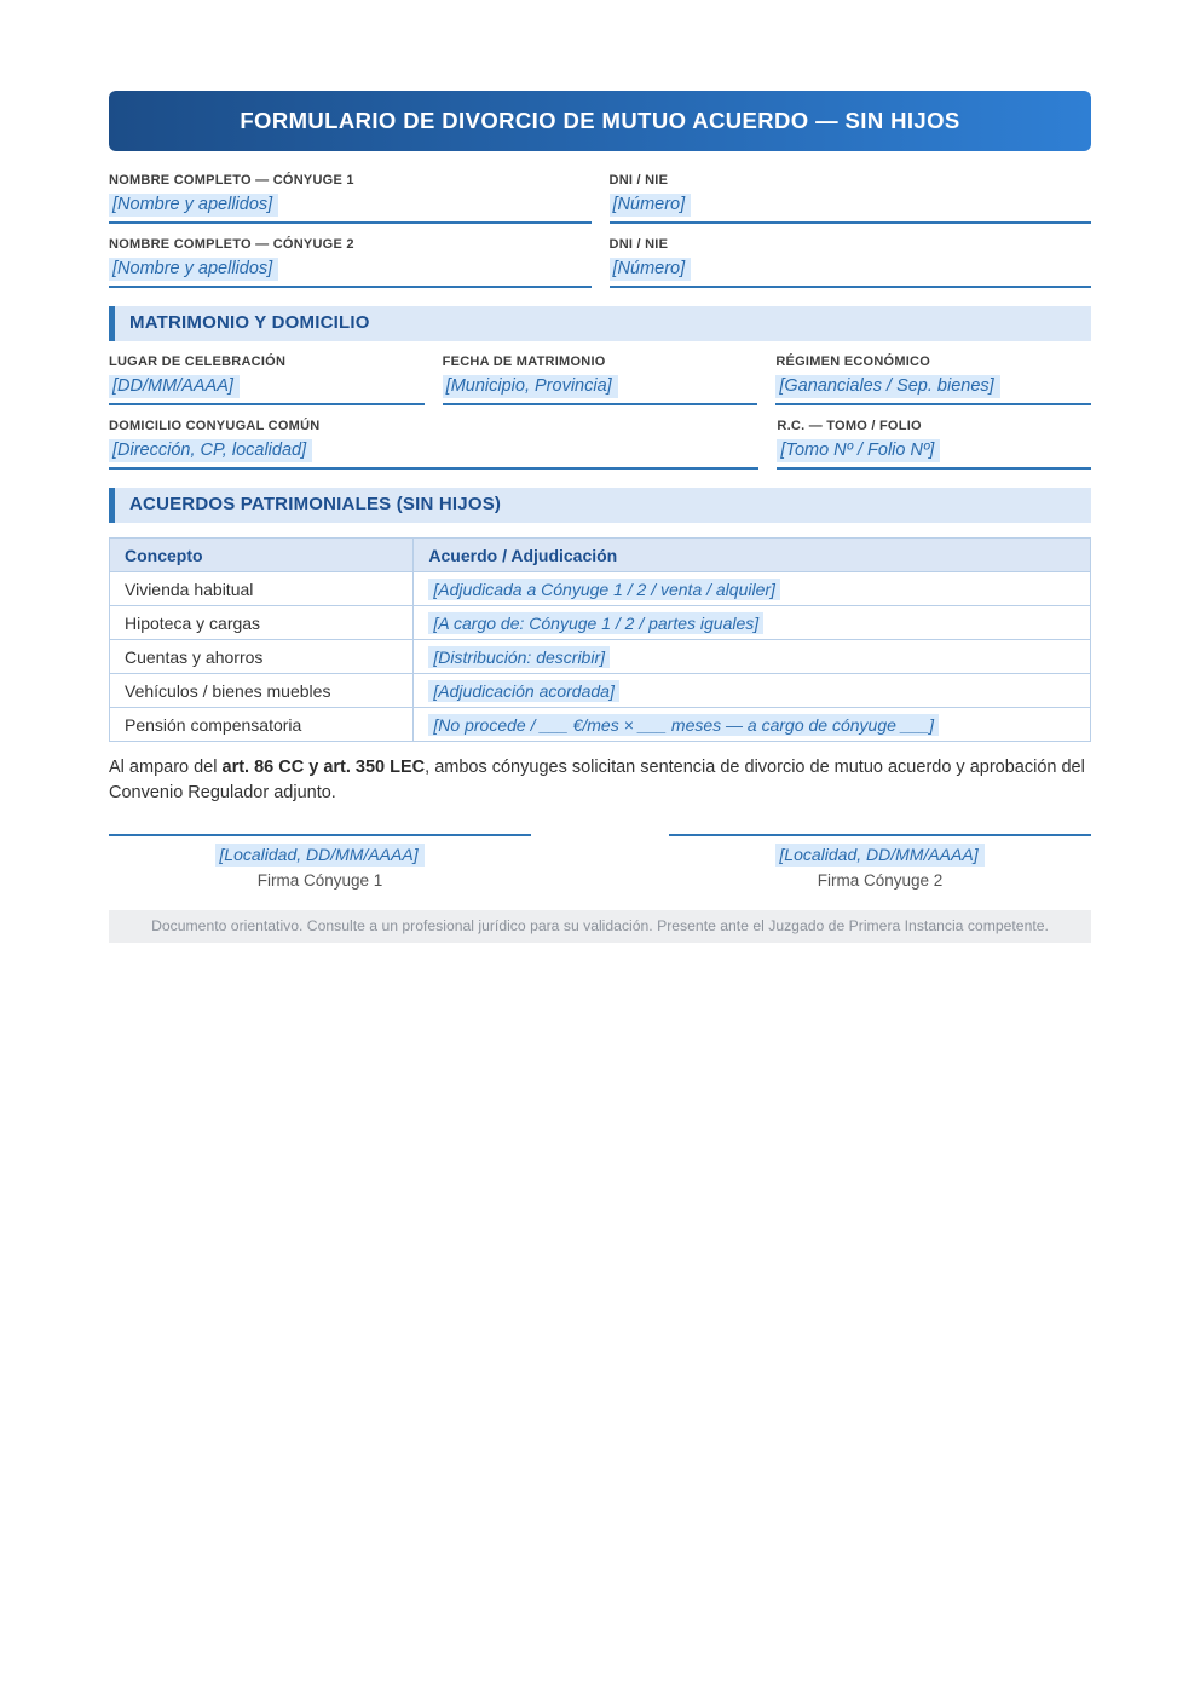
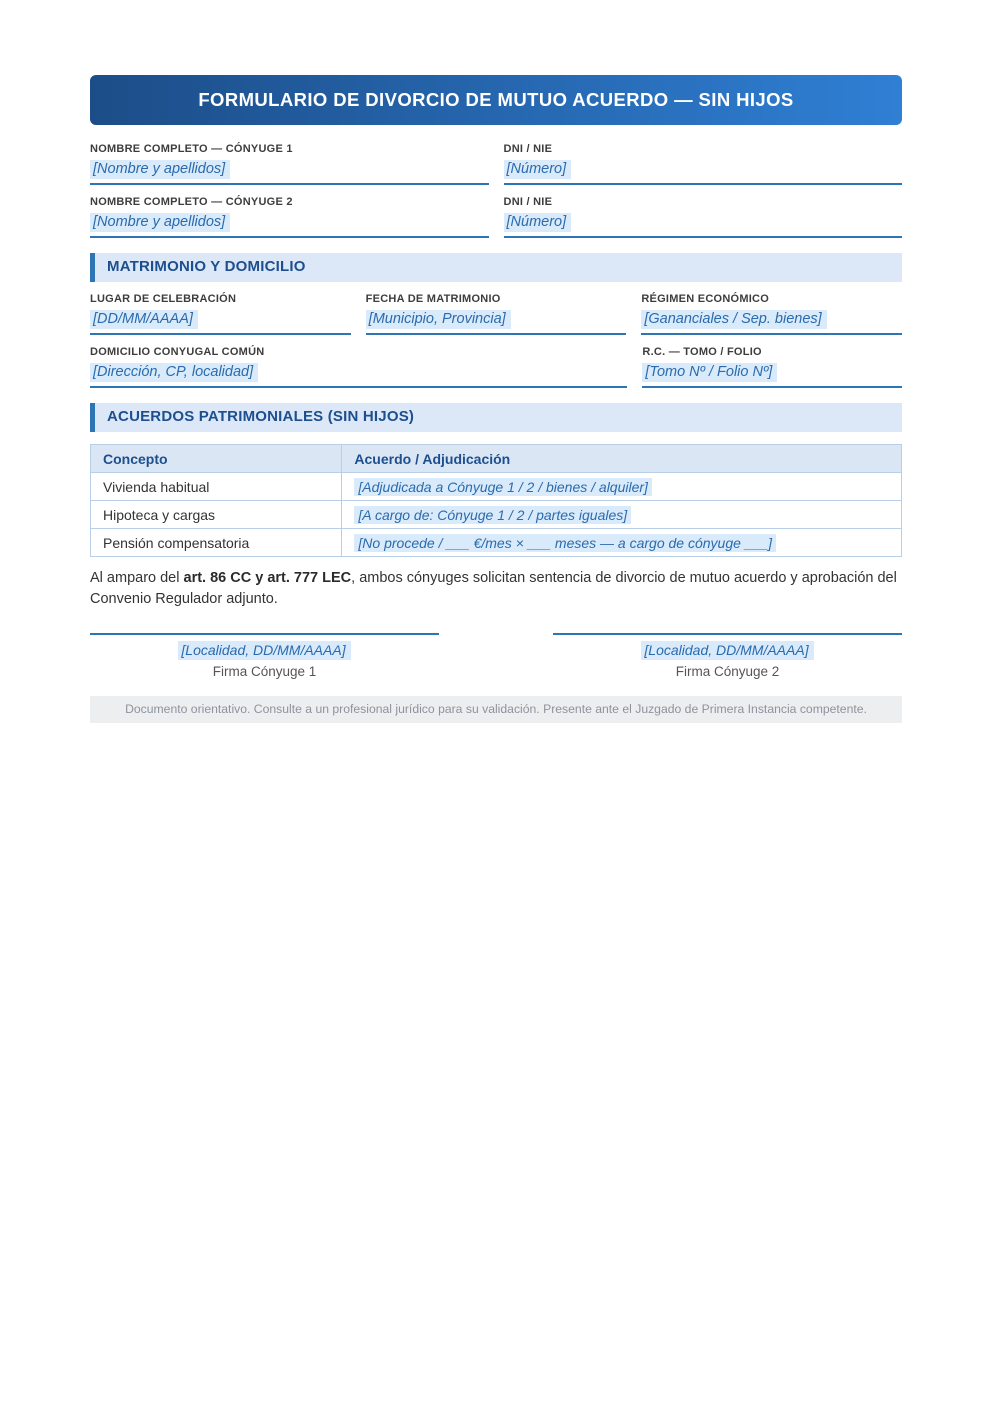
  FORMULARIO DE DIVORCIO DE MUTUO ACUERDO — SIN HIJOS
  NOMBRE COMPLETO — CÓNYUGE 1
  [Nombre y apellidos]
  DNI / NIE
  [Número]
  NOMBRE COMPLETO — CÓNYUGE 2
  [Nombre y apellidos]
  DNI / NIE
  [Número]
  MATRIMONIO Y DOMICILIO
  LUGAR DE CELEBRACIÓN
  [DD/MM/AAAA]
  FECHA DE MATRIMONIO
  [Municipio, Provincia]
  RÉGIMEN ECONÓMICO
  [Gananciales / Sep. bienes]
  DOMICILIO CONYUGAL COMÚN
  [Dirección, CP, localidad]
  R.C. — TOMO / FOLIO
  [Tomo Nº / Folio Nº]
  ACUERDOS PATRIMONIALES (SIN HIJOS)
  Concepto	Acuerdo / Adjudicación
- Vivienda habitual	[Adjudicada a Cónyuge 1 / 2 / venta / alquiler]
+ Vivienda habitual	[Adjudicada a Cónyuge 1 / 2 / bienes / alquiler]
  Hipoteca y cargas	[A cargo de: Cónyuge 1 / 2 / partes iguales]
- Cuentas y ahorros	[Distribución: describir]
- Vehículos / bienes muebles	[Adjudicación acordada]
  Pensión compensatoria	[No procede / ___ €/mes × ___ meses — a cargo de cónyuge ___]
- Al amparo del art. 86 CC y art. 350 LEC, ambos cónyuges solicitan sentencia de divorcio de mutuo acuerdo y aprobación del Convenio Regulador adjunto.
+ Al amparo del art. 86 CC y art. 777 LEC, ambos cónyuges solicitan sentencia de divorcio de mutuo acuerdo y aprobación del Convenio Regulador adjunto.
  [Localidad, DD/MM/AAAA]
  Firma Cónyuge 1
  [Localidad, DD/MM/AAAA]
  Firma Cónyuge 2
  Documento orientativo. Consulte a un profesional jurídico para su validación. Presente ante el Juzgado de Primera Instancia competente.
